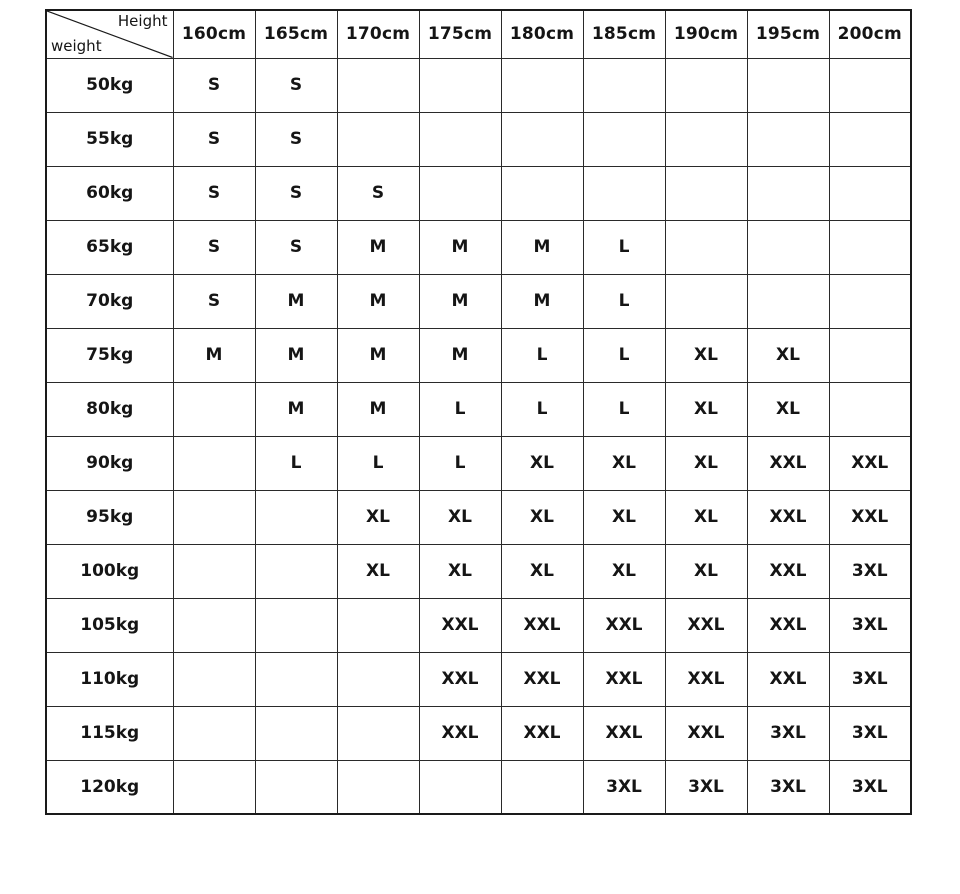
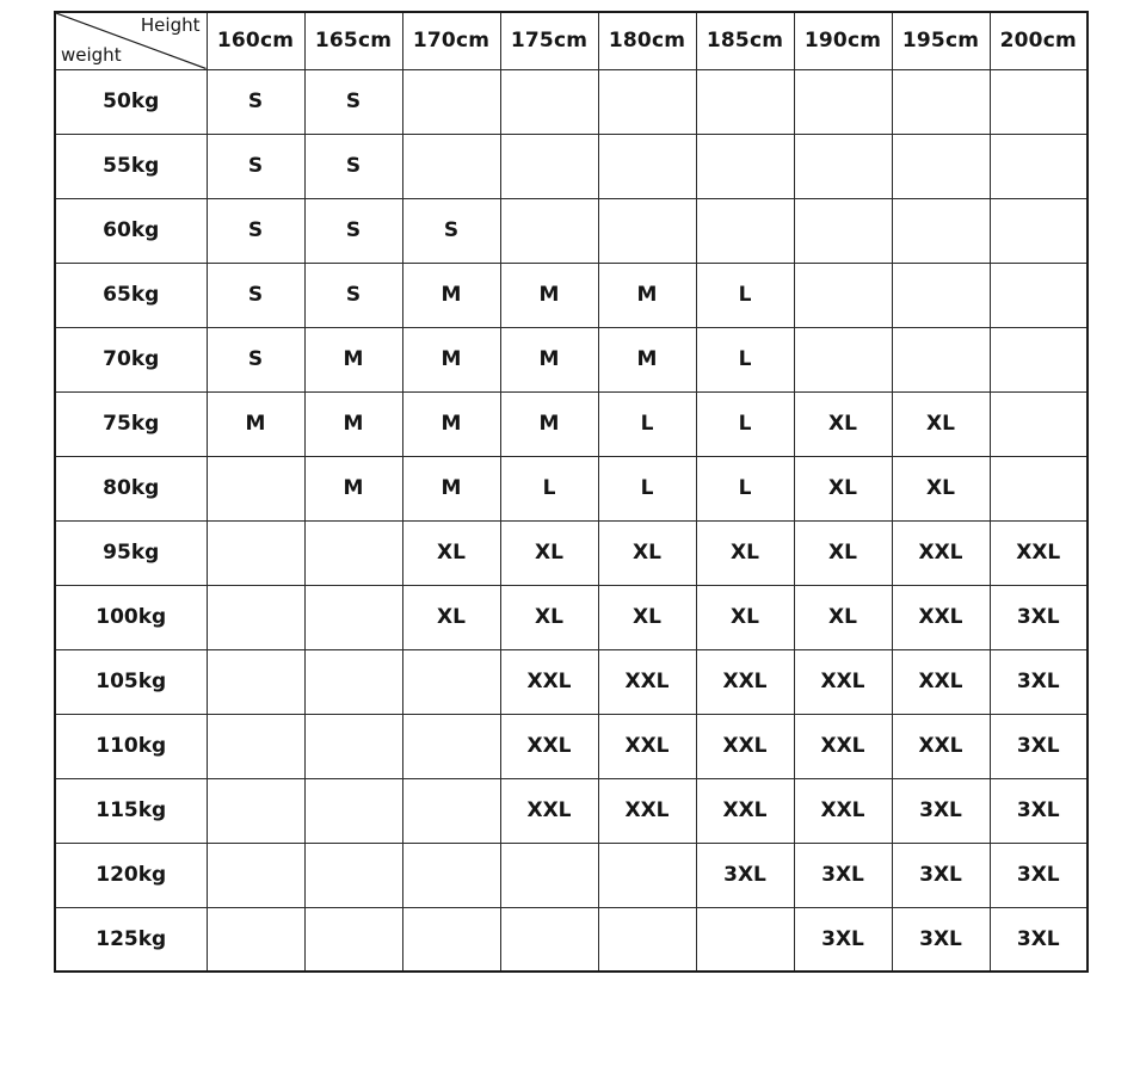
  Height weight	160cm	165cm	170cm	175cm	180cm	185cm	190cm	195cm	200cm
  50kg	S	S
  55kg	S	S
  60kg	S	S	S
  65kg	S	S	M	M	M	L
  70kg	S	M	M	M	M	L
  75kg	M	M	M	M	L	L	XL	XL
  80kg		M	M	L	L	L	XL	XL
- 90kg		L	L	L	XL	XL	XL	XXL	XXL
  95kg			XL	XL	XL	XL	XL	XXL	XXL
  100kg			XL	XL	XL	XL	XL	XXL	3XL
  105kg				XXL	XXL	XXL	XXL	XXL	3XL
  110kg				XXL	XXL	XXL	XXL	XXL	3XL
  115kg				XXL	XXL	XXL	XXL	3XL	3XL
  120kg						3XL	3XL	3XL	3XL
+ 125kg							3XL	3XL	3XL
